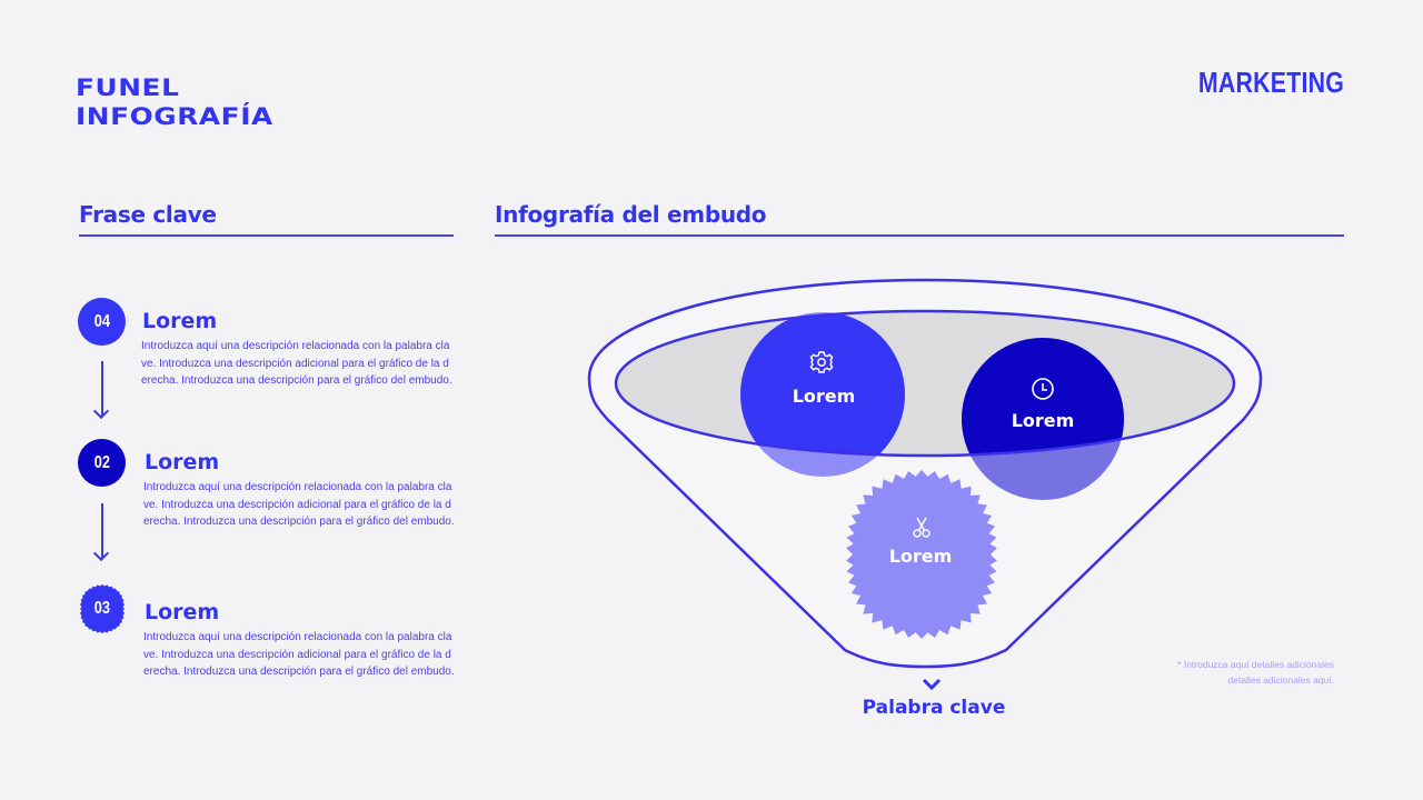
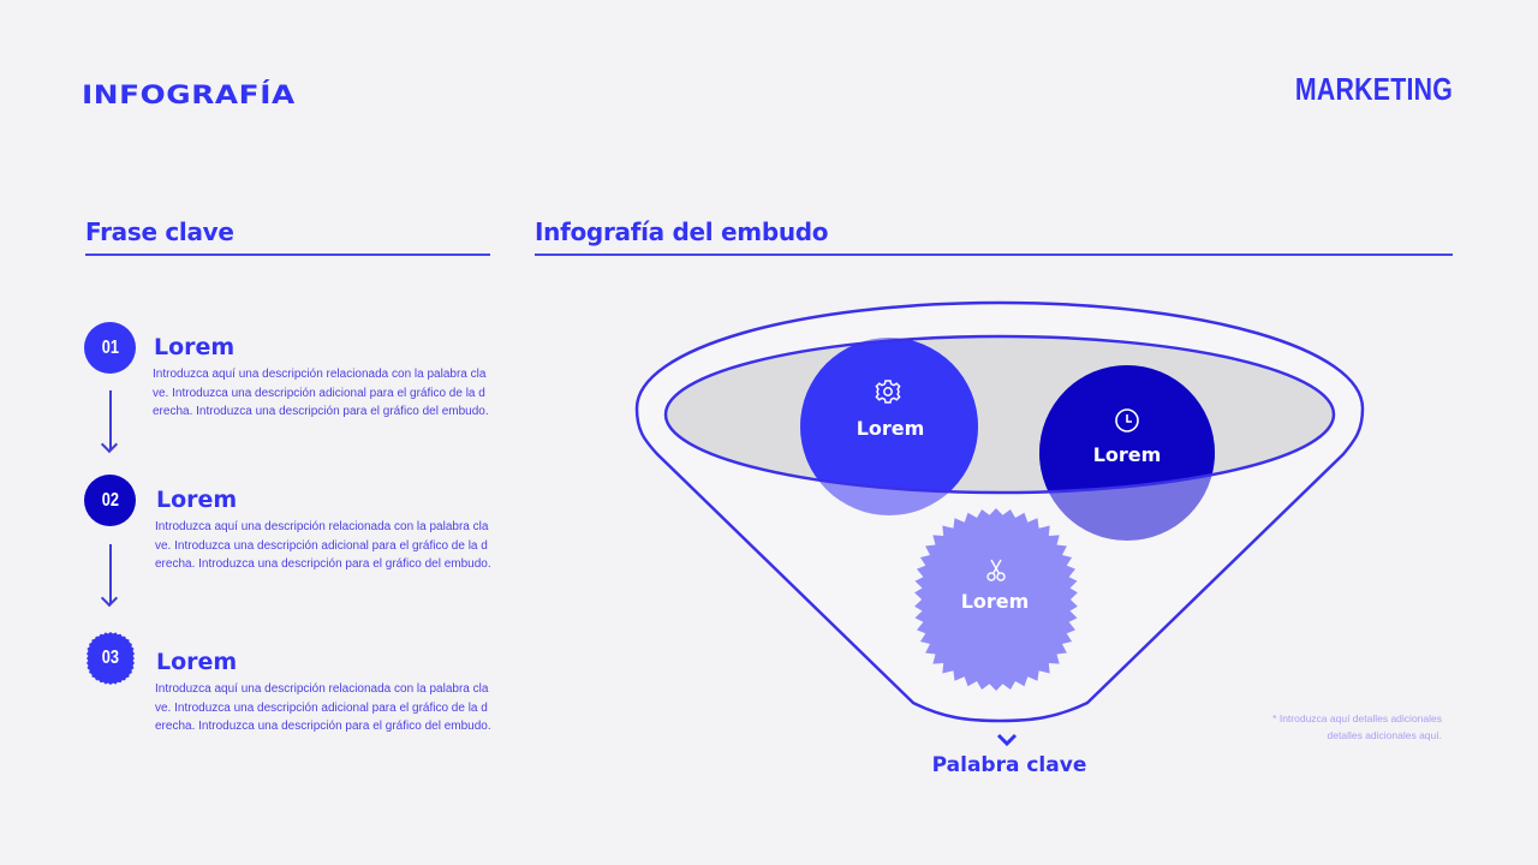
- FUNEL
  INFOGRAFÍA
  MARKETING
  Frase clave
  Infografía del embudo
- 04
+ 01
  Lorem
  Introduzca aquí una descripción relacionada con la palabra clave. Introduzca una descripción adicional para el gráfico de la derecha. Introduzca una descripción para el gráfico del embudo.
  02
  Lorem
  Introduzca aquí una descripción relacionada con la palabra clave. Introduzca una descripción adicional para el gráfico de la derecha. Introduzca una descripción para el gráfico del embudo.
  03
  Lorem
  Introduzca aquí una descripción relacionada con la palabra clave. Introduzca una descripción adicional para el gráfico de la derecha. Introduzca una descripción para el gráfico del embudo.
  Lorem
  Lorem
  Lorem
  Palabra clave
  * Introduzca aquí detalles adicionales
  detalles adicionales aquí.
